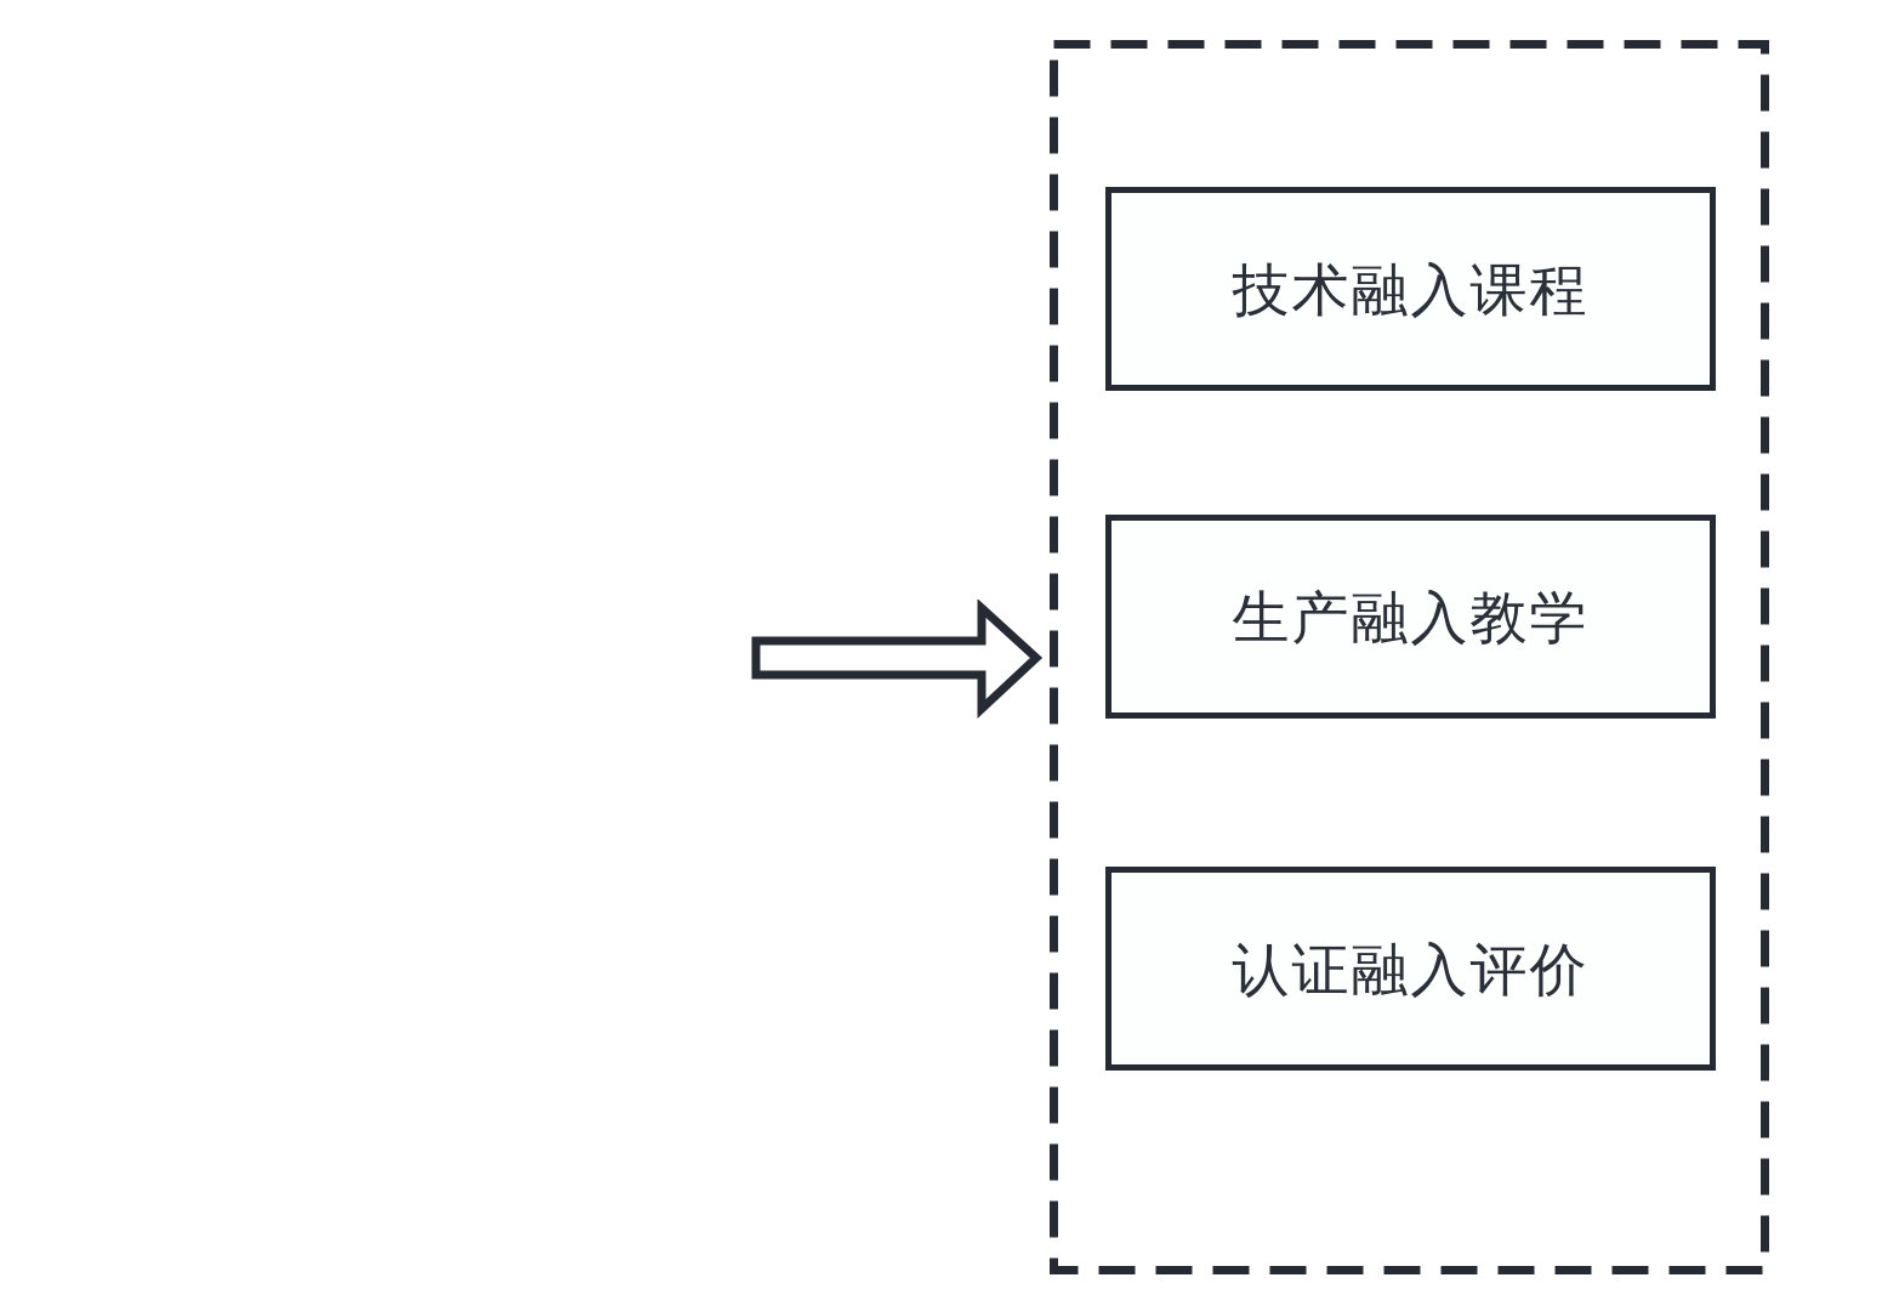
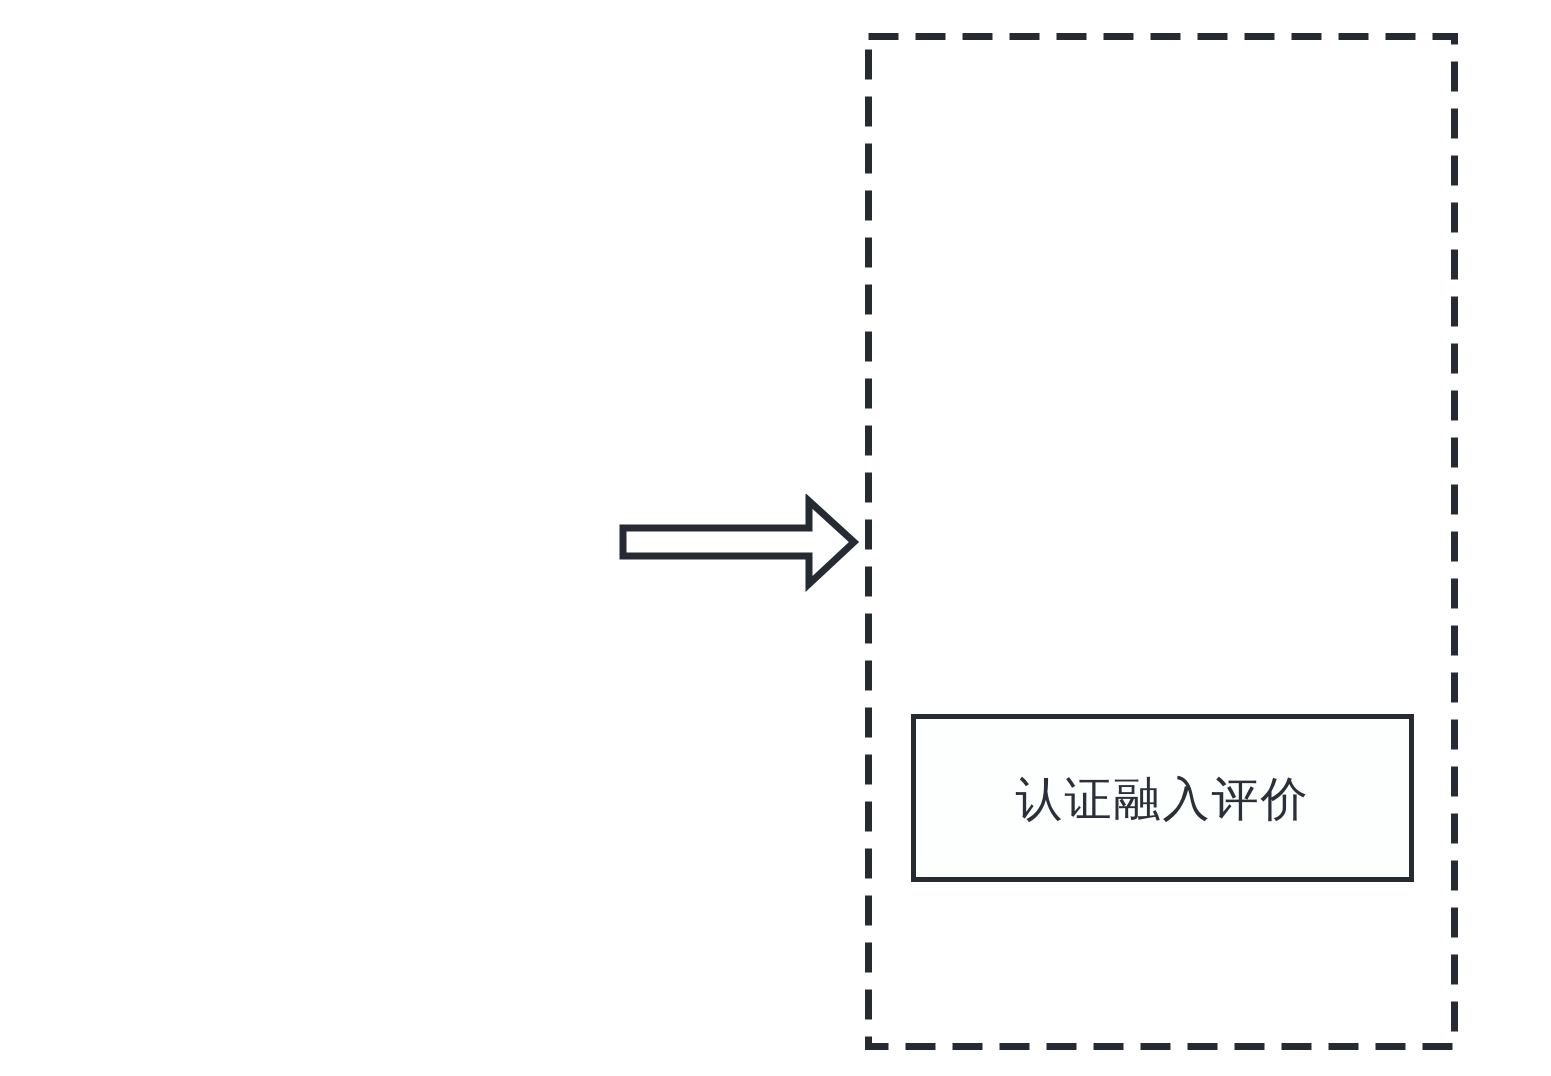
- 技术融入课程
- 生产融入教学
  认证融入评价
